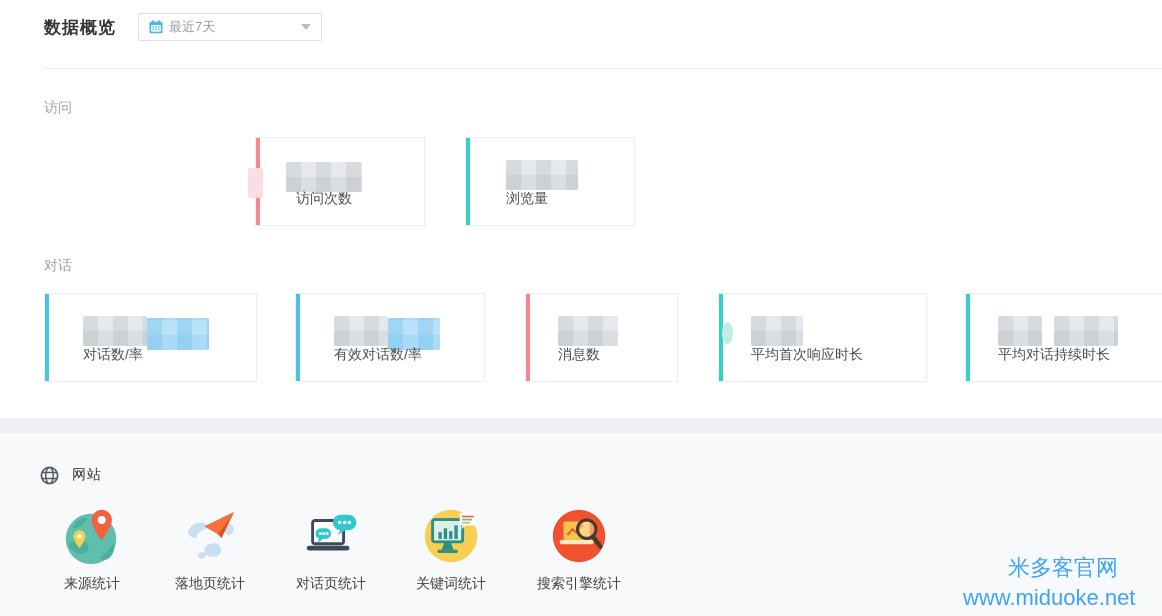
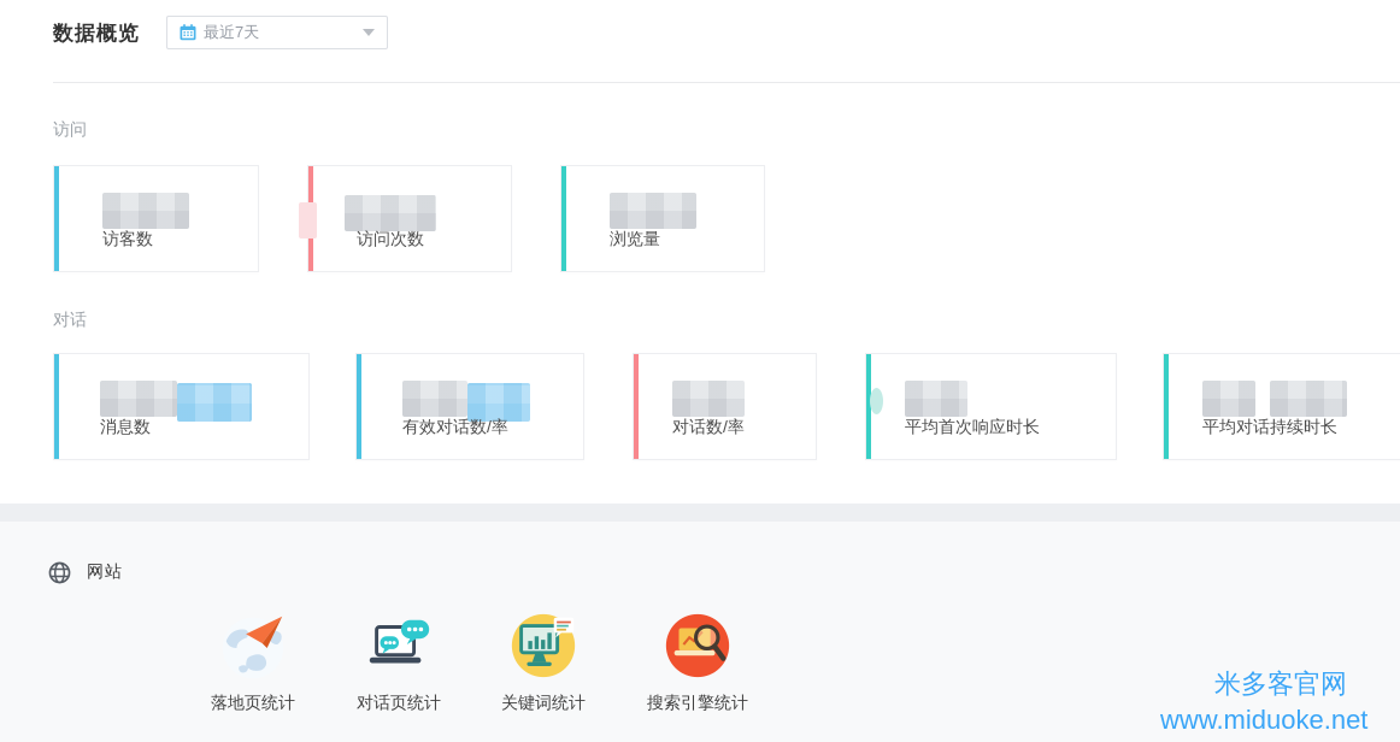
  数据概览
  最近7天
  访问
+ 访客数
  访问次数
  浏览量
  对话
- 对话数/率
+ 消息数
  有效对话数/率
- 消息数
+ 对话数/率
  平均首次响应时长
  平均对话持续时长
  网站
- 来源统计
  落地页统计
  对话页统计
  关键词统计
  搜索引擎统计
  米多客官网
  www.miduoke.net
